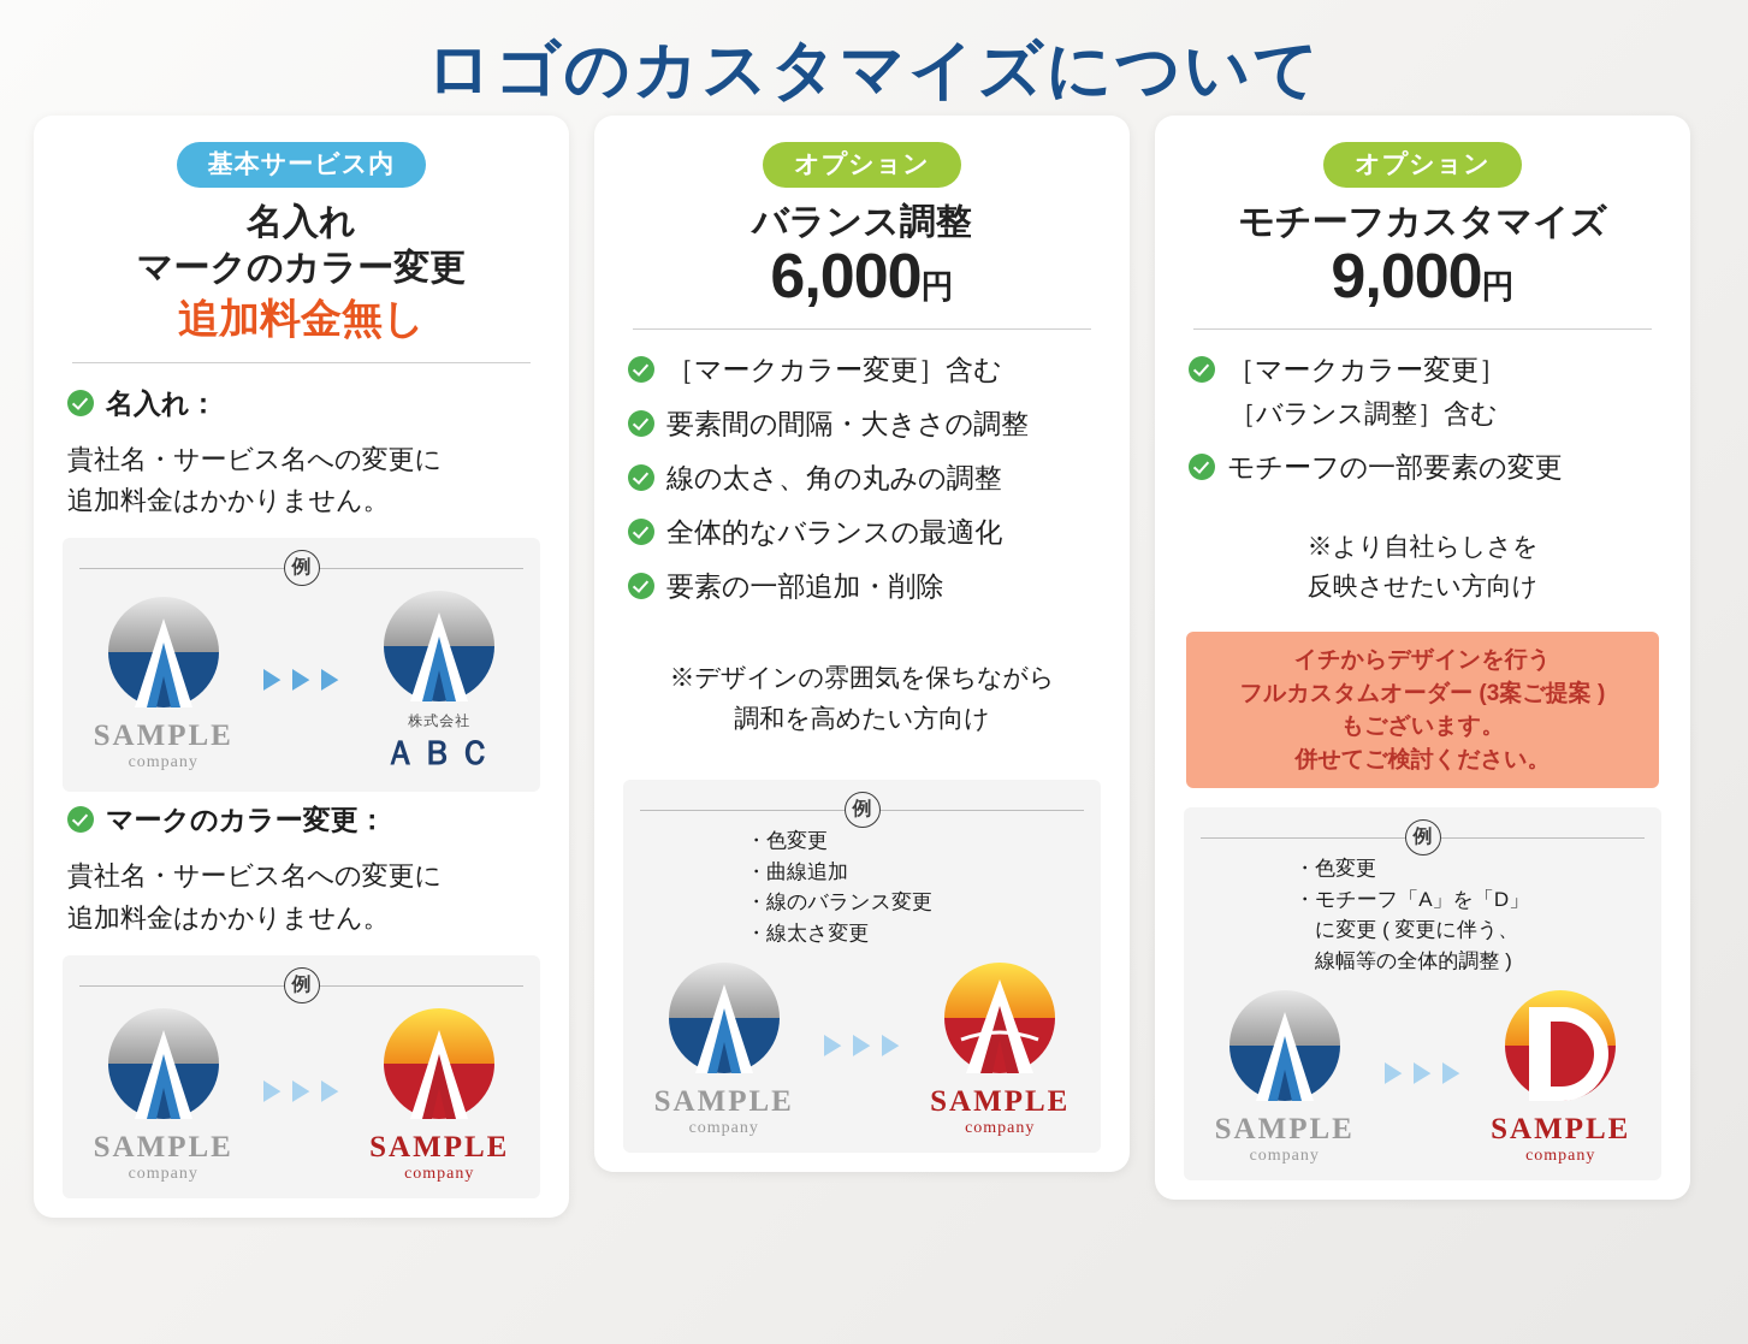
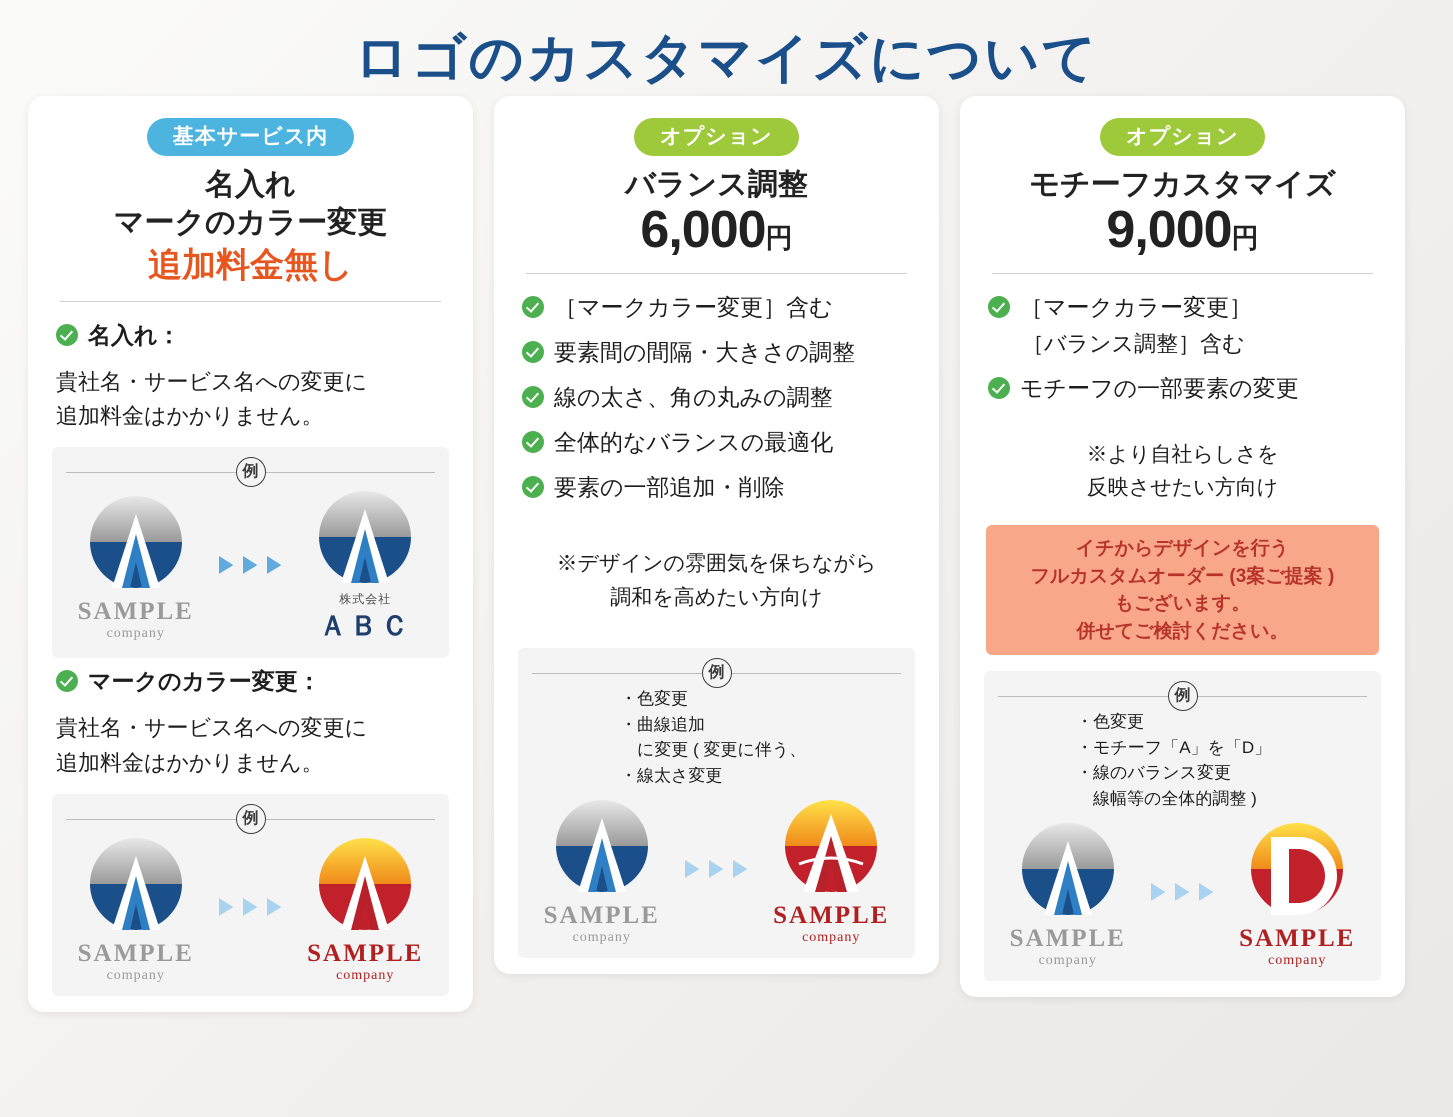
  ロゴのカスタマイズについて
  基本サービス内
  名入れ
  マークのカラー変更
  追加料金無し
  名入れ：
  貴社名・サービス名への変更に
  追加料金はかかりません。
  例
  SAMPLE
  company
  ▶
  ▶
  ▶
  株式会社
  ＡＢＣ
  マークのカラー変更：
  貴社名・サービス名への変更に
  追加料金はかかりません。
  例
  SAMPLE
  company
  ▶
  ▶
  ▶
  SAMPLE
  company
  オプション
  バランス調整
  6,000円
  ［マークカラー変更］含む
  要素間の間隔・大きさの調整
  線の太さ、角の丸みの調整
  全体的なバランスの最適化
  要素の一部追加・削除
  ※デザインの雰囲気を保ちながら
  調和を高めたい方向け
  例
  ・色変更
  ・曲線追加
- ・線のバランス変更
+ に変更 ( 変更に伴う、
  ・線太さ変更
  SAMPLE
  company
  ▶
  ▶
  ▶
  SAMPLE
  company
  オプション
  モチーフカスタマイズ
  9,000円
  ［マークカラー変更］
  ［バランス調整］含む
  モチーフの一部要素の変更
  ※より自社らしさを
  反映させたい方向け
  イチからデザインを行う
  フルカスタムオーダー (3案ご提案 )
  もございます。
  併せてご検討ください。
  例
  ・色変更
  ・モチーフ「A」を「D」
- に変更 ( 変更に伴う、
+ ・線のバランス変更
  線幅等の全体的調整 )
  SAMPLE
  company
  ▶
  ▶
  ▶
  SAMPLE
  company
